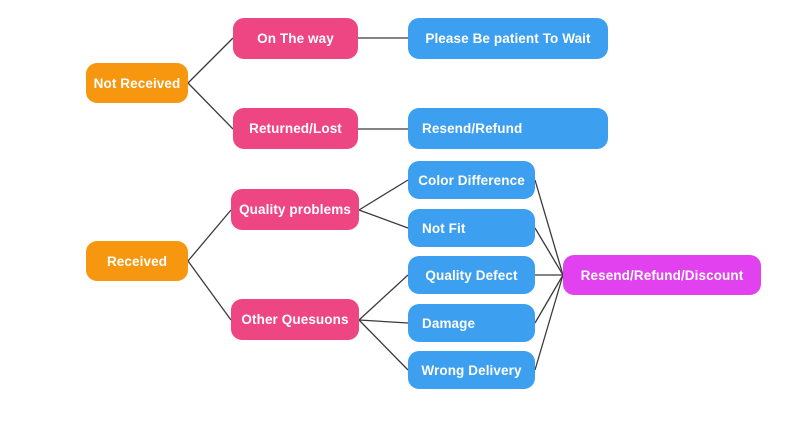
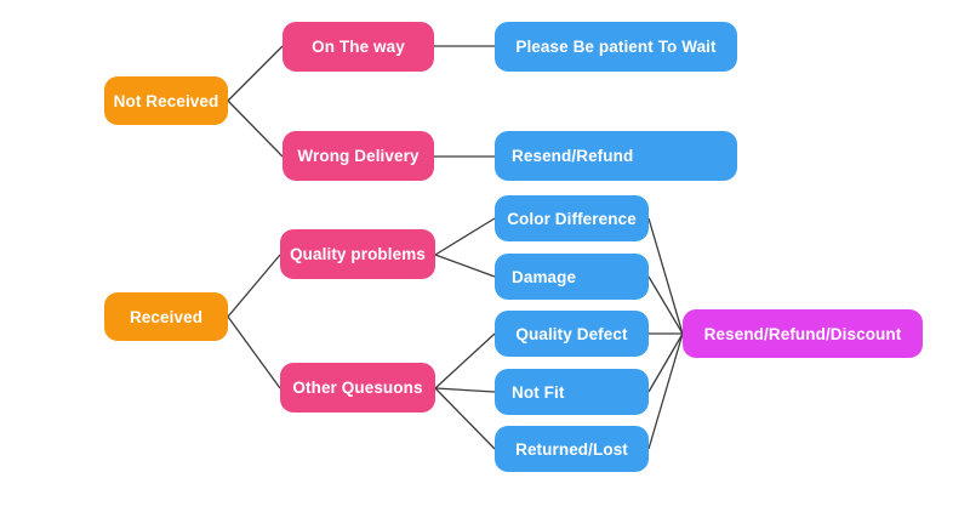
  Not Received
  On The way
- Returned/Lost
+ Wrong Delivery
  Please Be patient To Wait
  Resend/Refund
  Received
  Quality problems
  Other Quesuons
  Color Difference
- Not Fit
+ Damage
  Quality Defect
- Damage
+ Not Fit
- Wrong Delivery
+ Returned/Lost
  Resend/Refund/Discount
